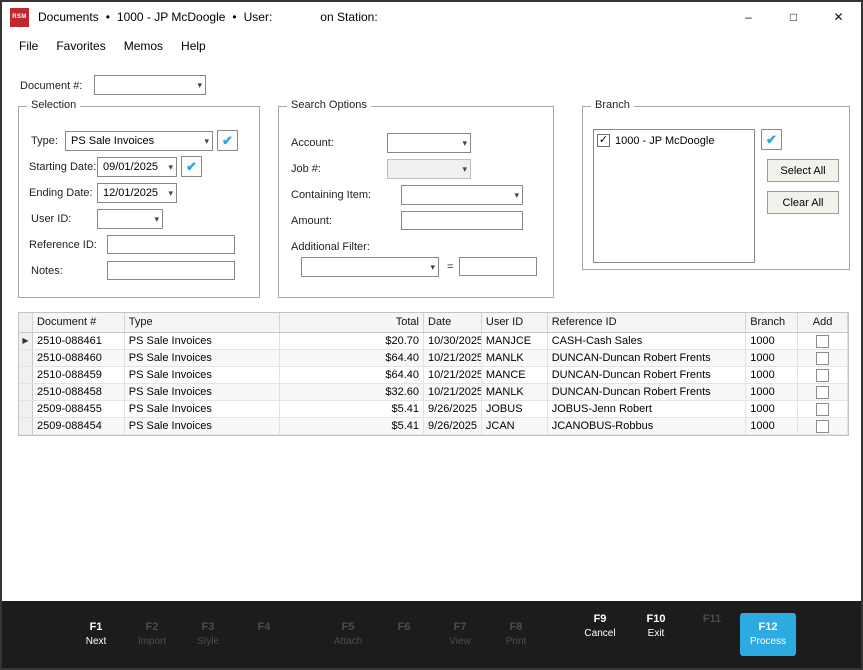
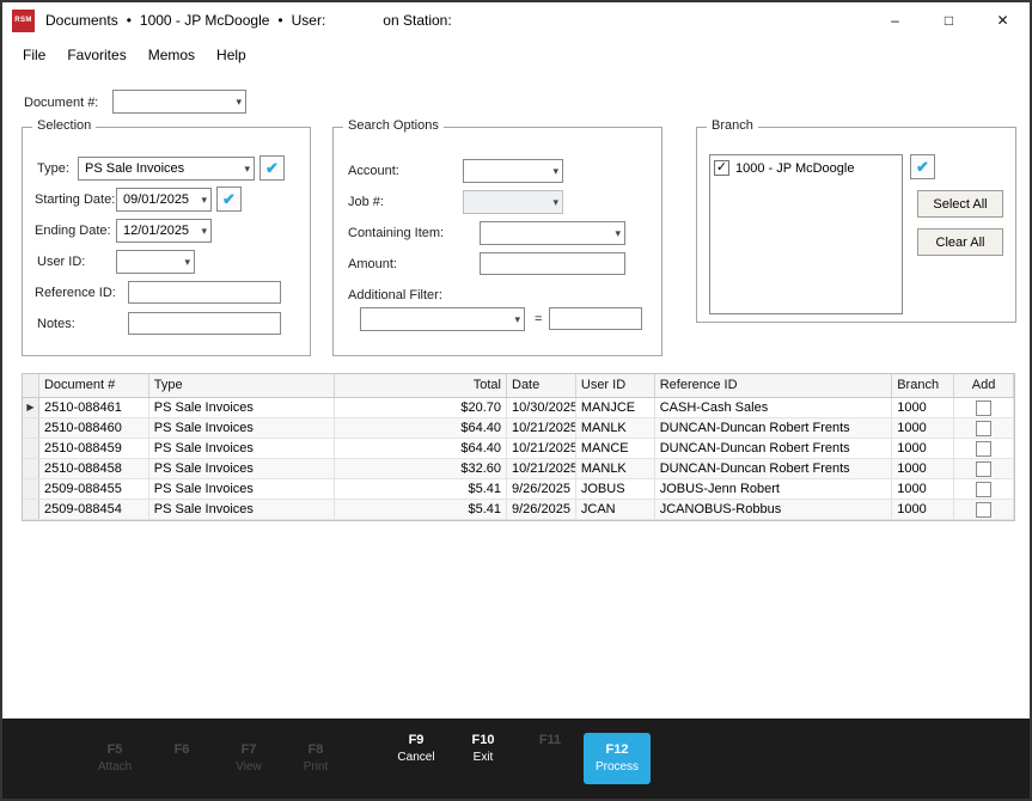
  Documents
  •
  1000 - JP McDoogle
  •
  User:
  on Station:
  –
  □
  ✕
  File
  Favorites
  Memos
  Help
  Document #:
  ▾
  Selection
  Type:
  PS Sale Invoices
  ▾
  ✔
  Starting Date:
  09/01/2025
  ▾
  ✔
  Ending Date:
  12/01/2025
  ▾
  User ID:
  ▾
  Reference ID:
  Notes:
  Search Options
  Account:
  ▾
  Job #:
  ▾
  Containing Item:
  ▾
  Amount:
  Additional Filter:
  ▾
  =
  Branch
  ✓
  1000 - JP McDoogle
  ✔
  Select All
  Clear All
  Document #
  Type
  Total
  Date
  User ID
  Reference ID
  Branch
  Add
  ▶
  2510-088461
  PS Sale Invoices
  $20.70
  10/30/2025
  MANJCE
  CASH-Cash Sales
  1000
  2510-088460
  PS Sale Invoices
  $64.40
  10/21/2025
  MANLK
  DUNCAN-Duncan Robert Frents
  1000
  2510-088459
  PS Sale Invoices
  $64.40
  10/21/2025
  MANCE
  DUNCAN-Duncan Robert Frents
  1000
  2510-088458
  PS Sale Invoices
  $32.60
  10/21/2025
  MANLK
  DUNCAN-Duncan Robert Frents
  1000
  2509-088455
  PS Sale Invoices
  $5.41
  9/26/2025
  JOBUS
  JOBUS-Jenn Robert
  1000
  2509-088454
  PS Sale Invoices
  $5.41
  9/26/2025
  JCAN
  JCANOBUS-Robbus
  1000
- F1
- Next
- F2
- Import
- F3
- Style
- F4
  F5
  Attach
  F6
  F7
  View
  F8
  Print
  F9
  Cancel
  F10
  Exit
  F11
  F12
  Process
